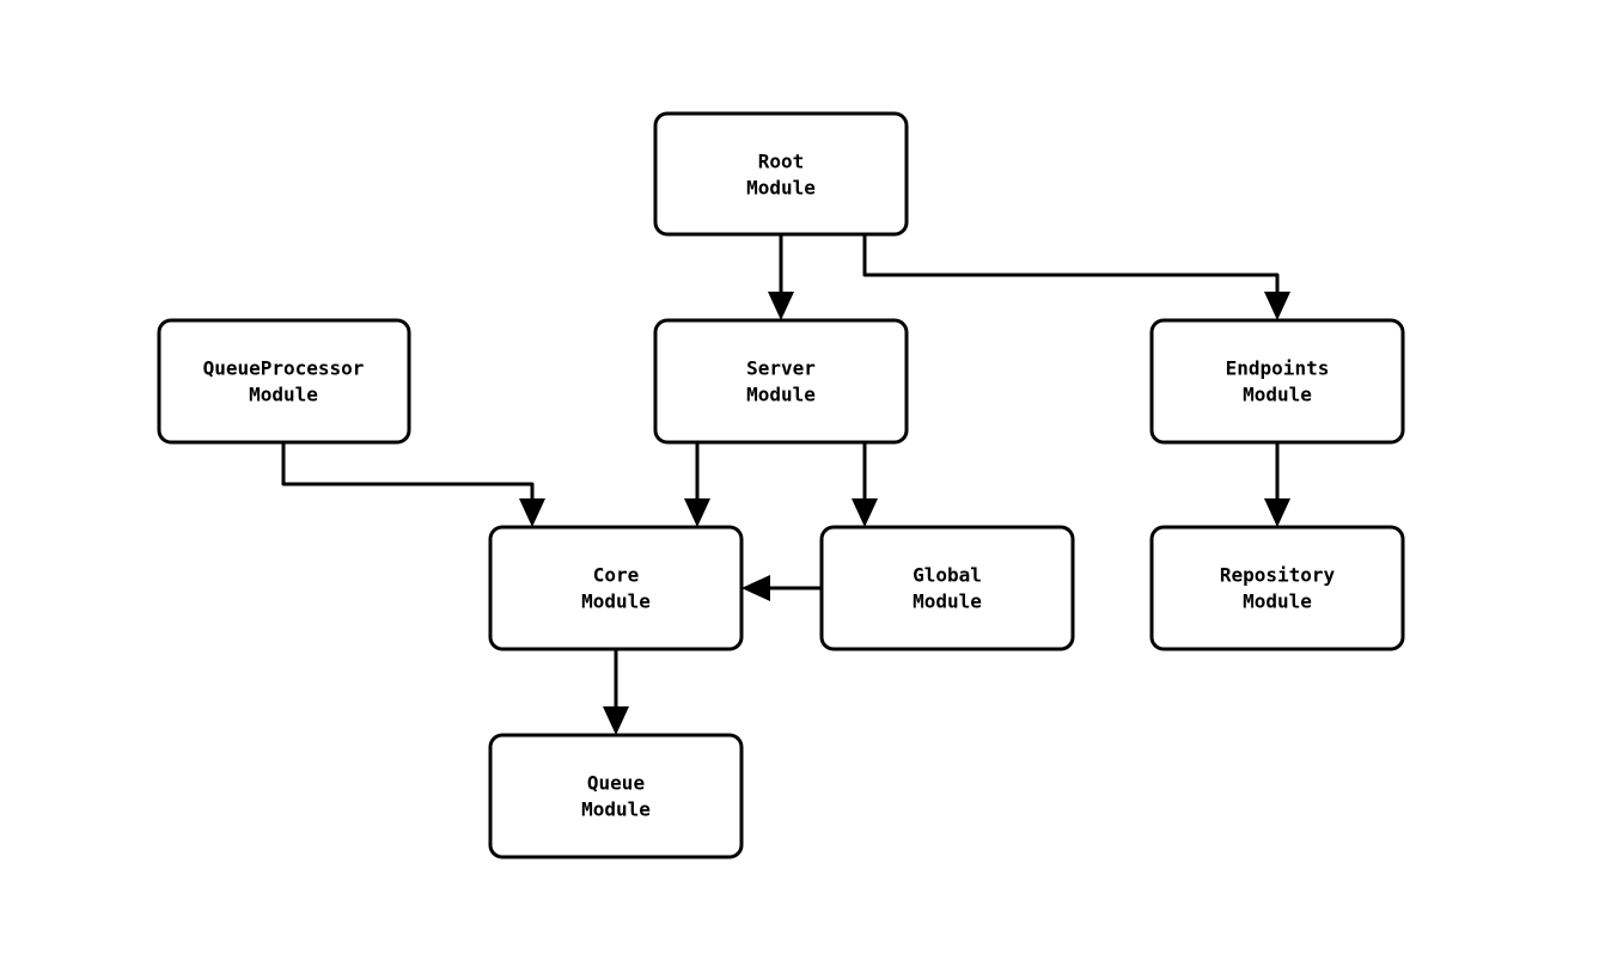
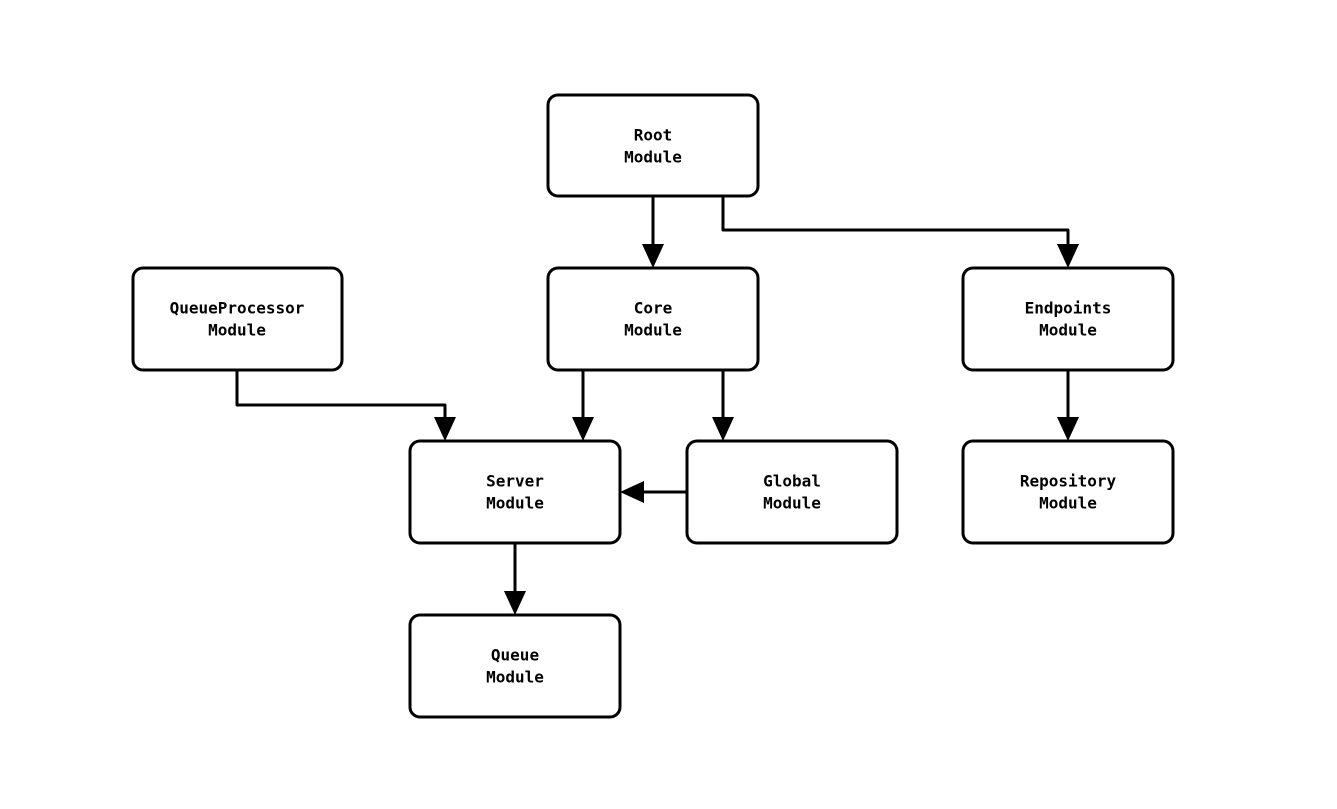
  Root
  Module
  QueueProcessor
  Module
- Server
+ Core
  Module
  Endpoints
  Module
- Core
+ Server
  Module
  Global
  Module
  Repository
  Module
  Queue
  Module
